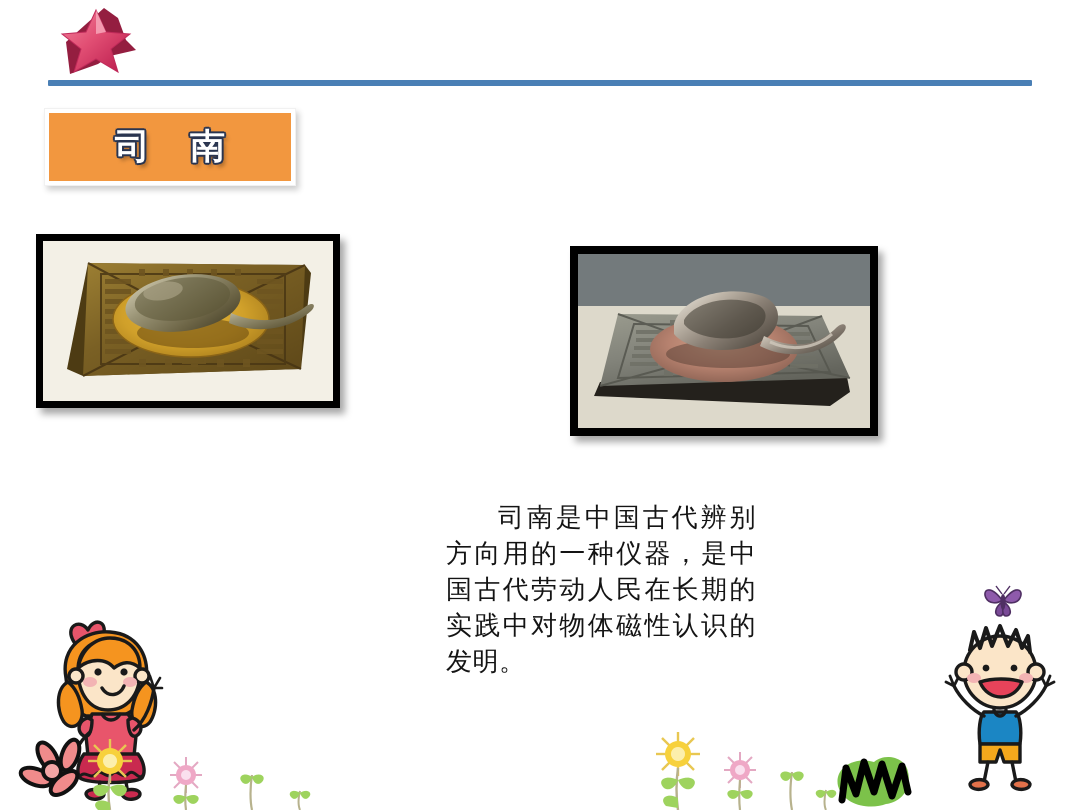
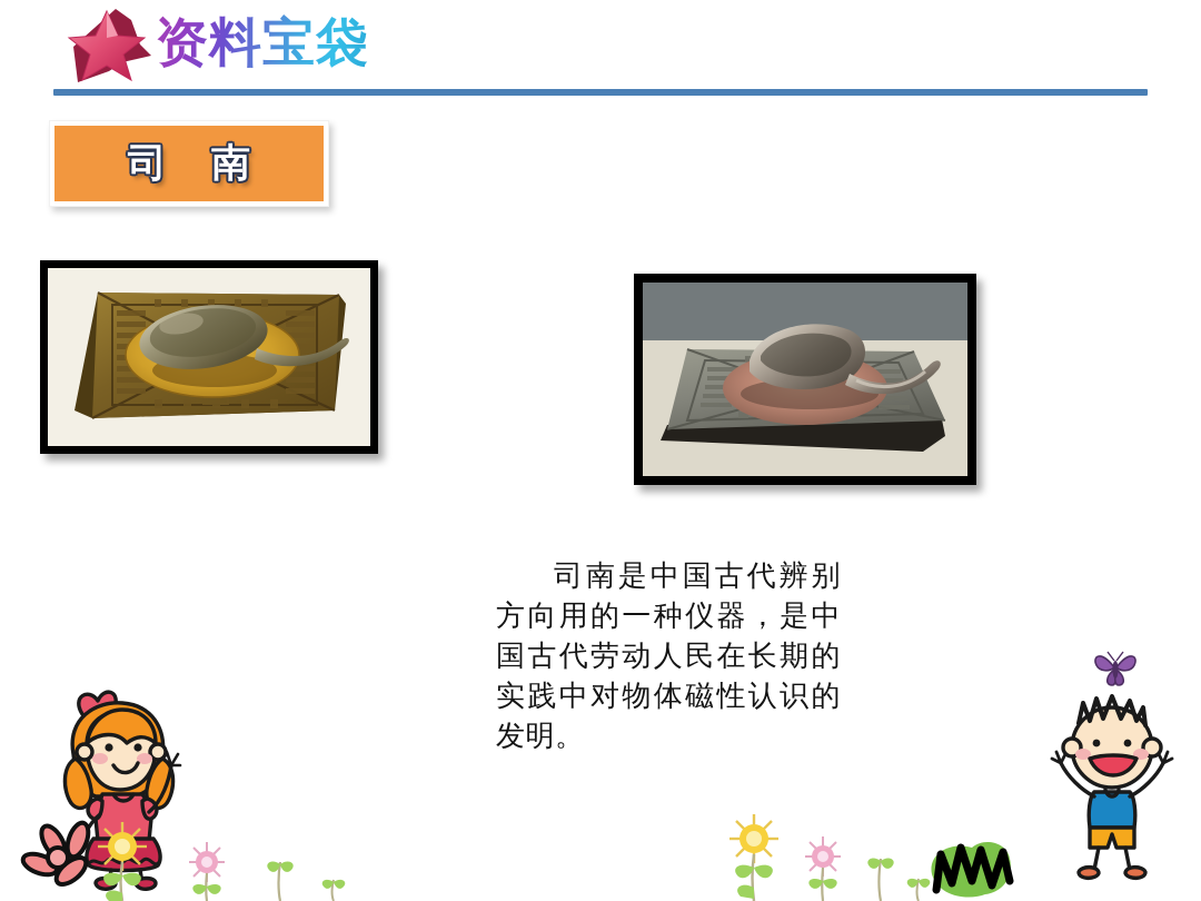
+ 资料宝袋
  司 南
  司南是中国古代辨别方向用的一种仪器，是中国古代劳动人民在长期的实践中对物体磁性认识的发明。
